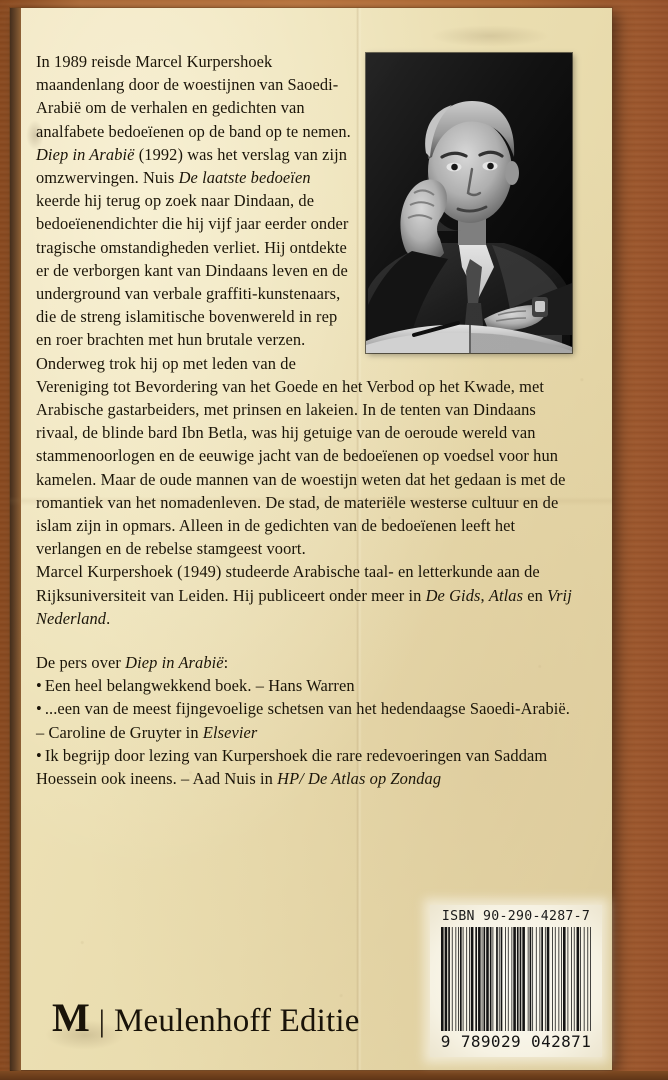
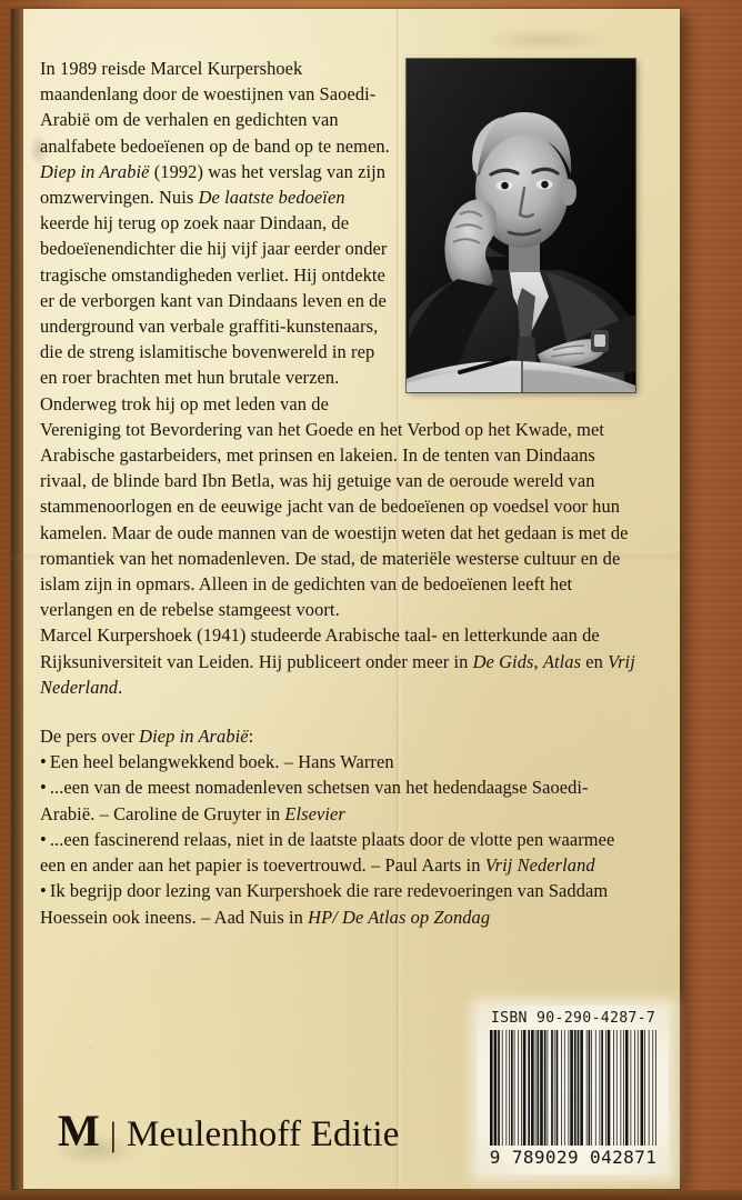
  In 1989 reisde Marcel Kurpershoek maandenlang door de woestijnen van Saoedi-Arabië om de verhalen en gedichten van analfabete bedoeïenen op de band op te nemen. Diep in Arabië (1992) was het verslag van zijn omzwervingen. Nuis De laatste bedoeïen keerde hij terug op zoek naar Dindaan, de bedoeïenendichter die hij vijf jaar eerder onder tragische omstandigheden verliet. Hij ontdekte er de verborgen kant van Dindaans leven en de underground van verbale graffiti-kunstenaars, die de streng islamitische bovenwereld in rep en roer brachten met hun brutale verzen. Onderweg trok hij op met leden van de Vereniging tot Bevordering van het Goede en het Verbod op het Kwade, met Arabische gastarbeiders, met prinsen en lakeien. In de tenten van Dindaans rivaal, de blinde bard Ibn Betla, was hij getuige van de oeroude wereld van stammenoorlogen en de eeuwige jacht van de bedoeïenen op voedsel voor hun kamelen. Maar de oude mannen van de woestijn weten dat het gedaan is met de romantiek van het nomadenleven. De stad, de materiële westerse cultuur en de islam zijn in opmars. Alleen in de gedichten van de bedoeïenen leeft het verlangen en de rebelse stamgeest voort.
- Marcel Kurpershoek (1949) studeerde Arabische taal- en letterkunde aan de Rijksuniversiteit van Leiden. Hij publiceert onder meer in De Gids, Atlas en Vrij Nederland.
+ Marcel Kurpershoek (1941) studeerde Arabische taal- en letterkunde aan de Rijksuniversiteit van Leiden. Hij publiceert onder meer in De Gids, Atlas en Vrij Nederland.
  De pers over Diep in Arabië:
  • Een heel belangwekkend boek. – Hans Warren
- • ...een van de meest fijngevoelige schetsen van het hedendaagse Saoedi-Arabië. – Caroline de Gruyter in Elsevier
+ • ...een van de meest nomadenleven schetsen van het hedendaagse Saoedi-Arabië. – Caroline de Gruyter in Elsevier
+ • ...een fascinerend relaas, niet in de laatste plaats door de vlotte pen waarmee een en ander aan het papier is toevertrouwd. – Paul Aarts in Vrij Nederland
  • Ik begrijp door lezing van Kurpershoek die rare redevoeringen van Saddam Hoessein ook ineens. – Aad Nuis in HP/ De Atlas op Zondag
  M
  |
  Meulenhoff Editie
  ISBN 90-290-4287-7
  9 789029 042871
